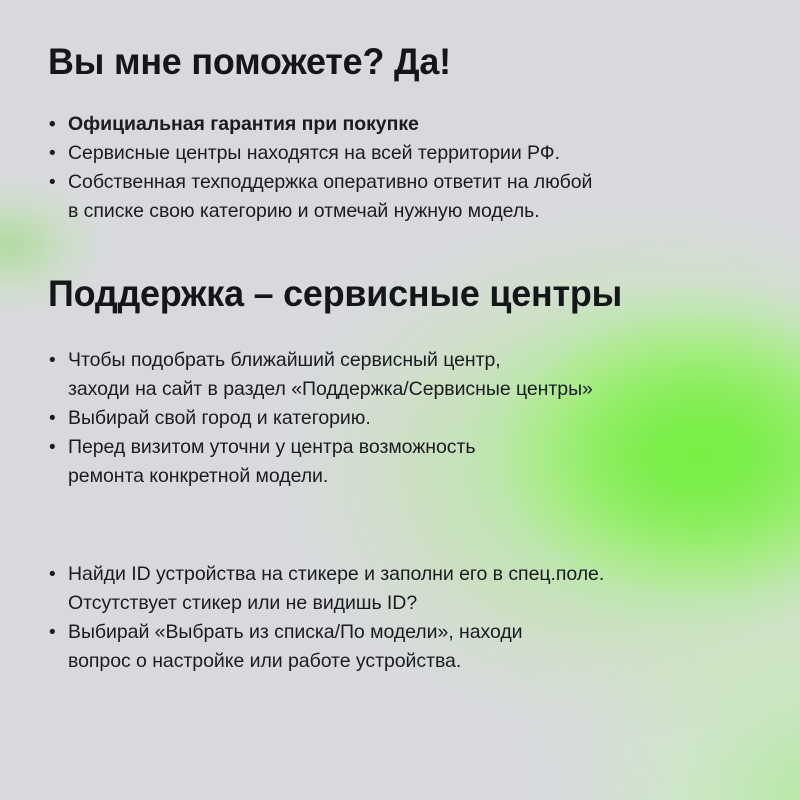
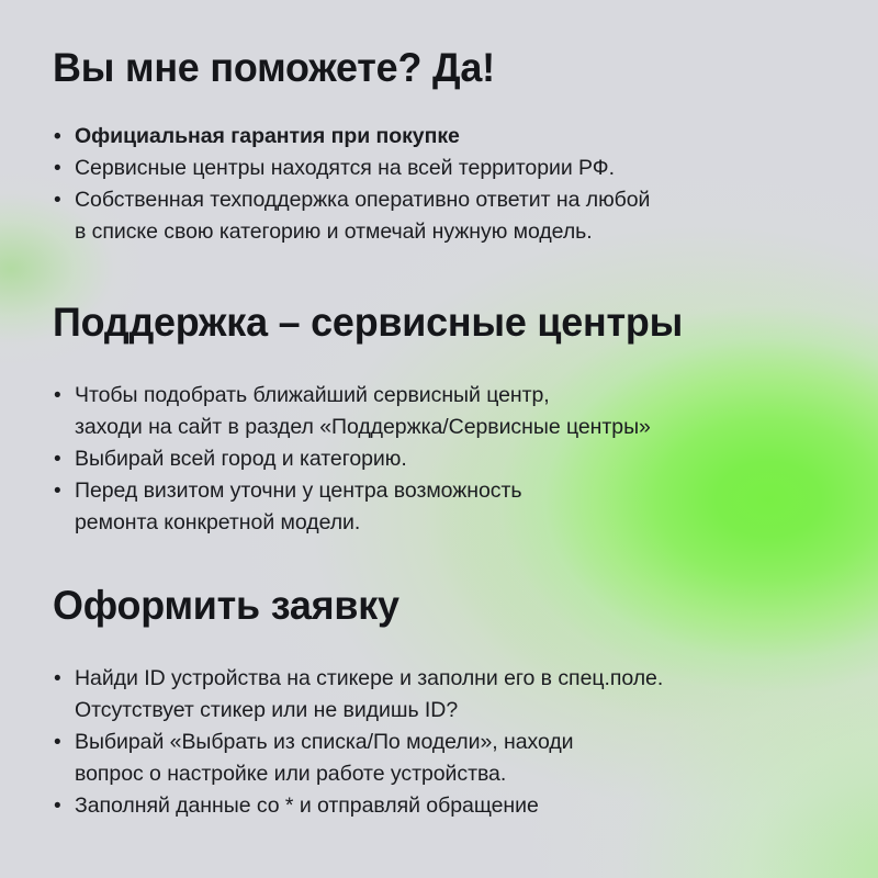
  Вы мне поможете? Да!
  Официальная гарантия при покупке
  Сервисные центры находятся на всей территории РФ.
  Собственная техподдержка оперативно ответит на любой
  в списке свою категорию и отмечай нужную модель.
  Поддержка – сервисные центры
  Чтобы подобрать ближайший сервисный центр,
  заходи на сайт в раздел «Поддержка/Сервисные центры»
- Выбирай свой город и категорию.
+ Выбирай всей город и категорию.
  Перед визитом уточни у центра возможность
  ремонта конкретной модели.
+ Оформить заявку
  Найди ID устройства на стикере и заполни его в спец.поле.
  Отсутствует стикер или не видишь ID?
  Выбирай «Выбрать из списка/По модели», находи
  вопрос о настройке или работе устройства.
+ Заполняй данные со * и отправляй обращение
